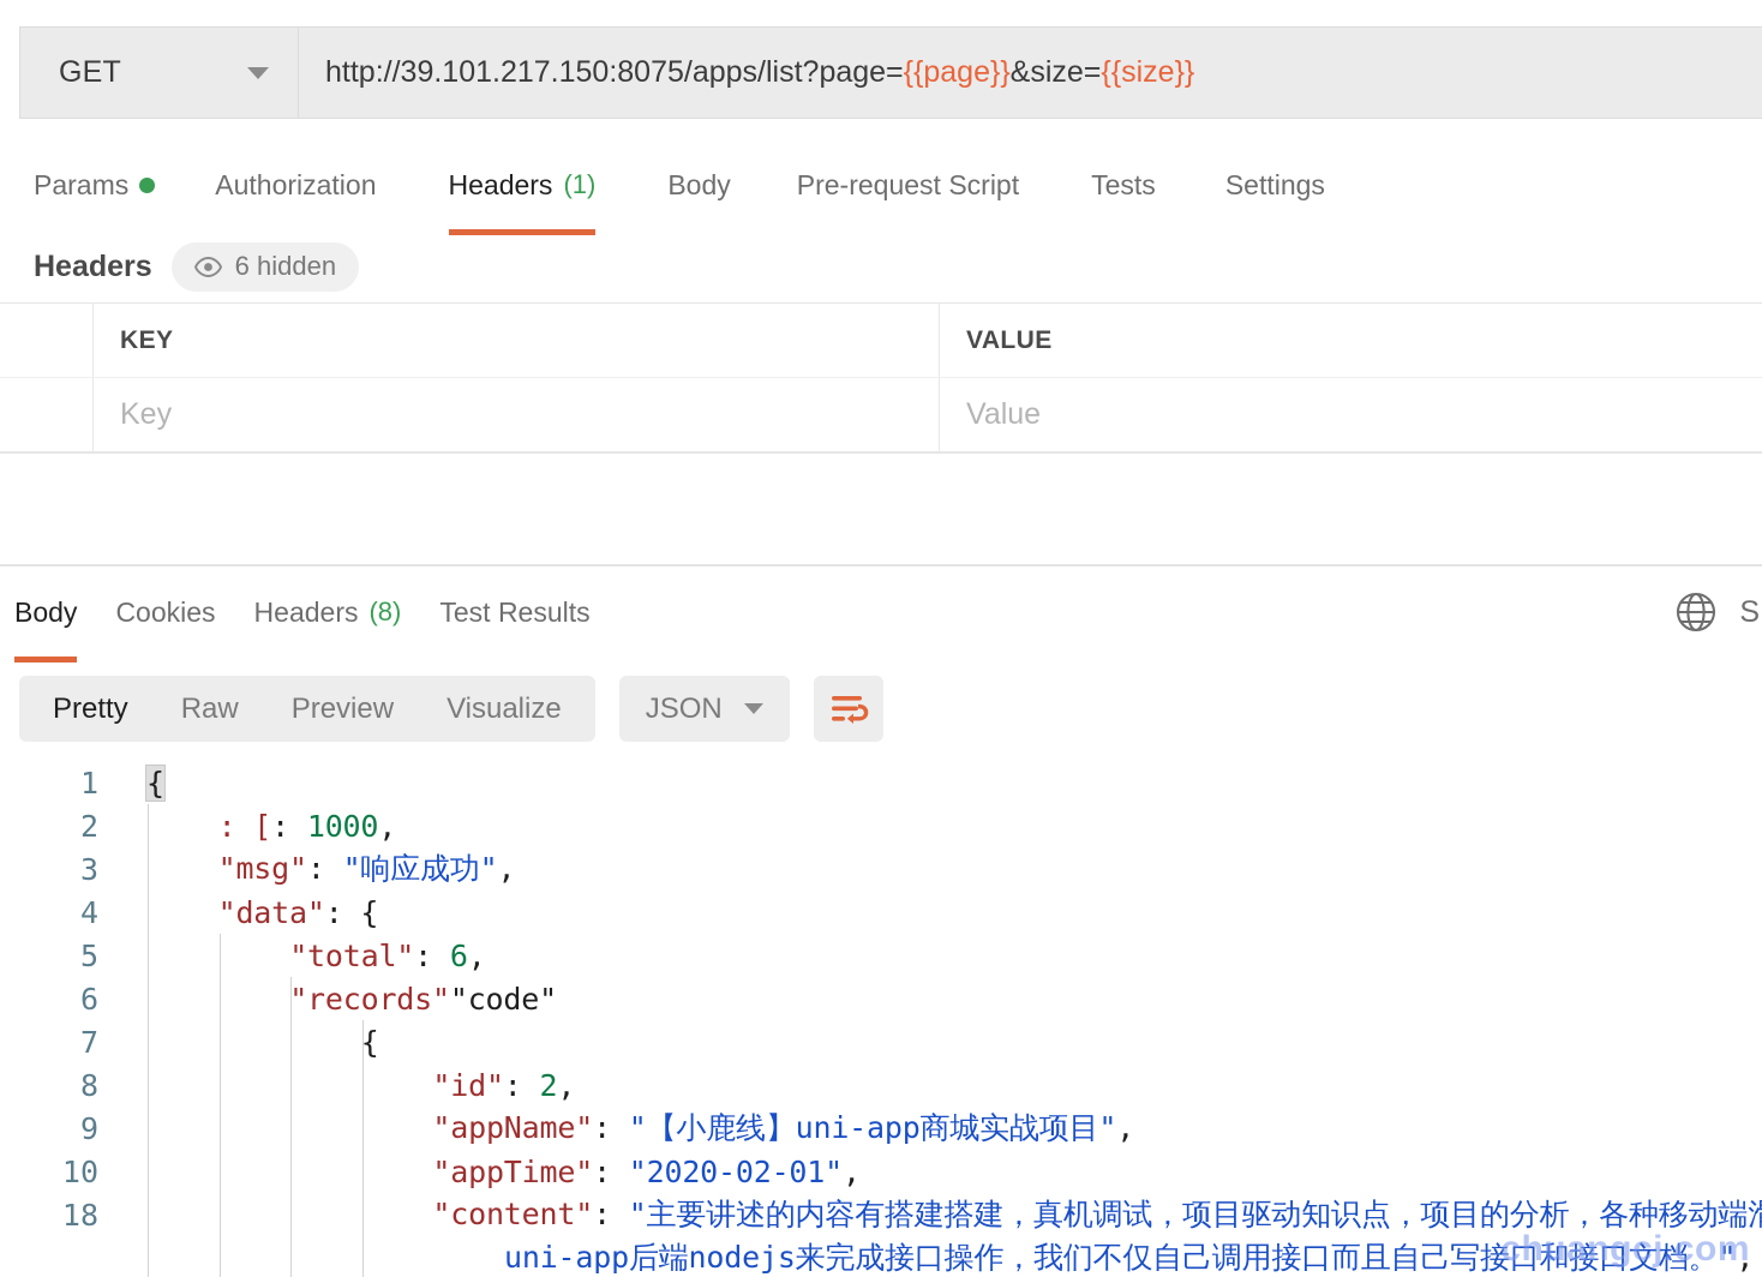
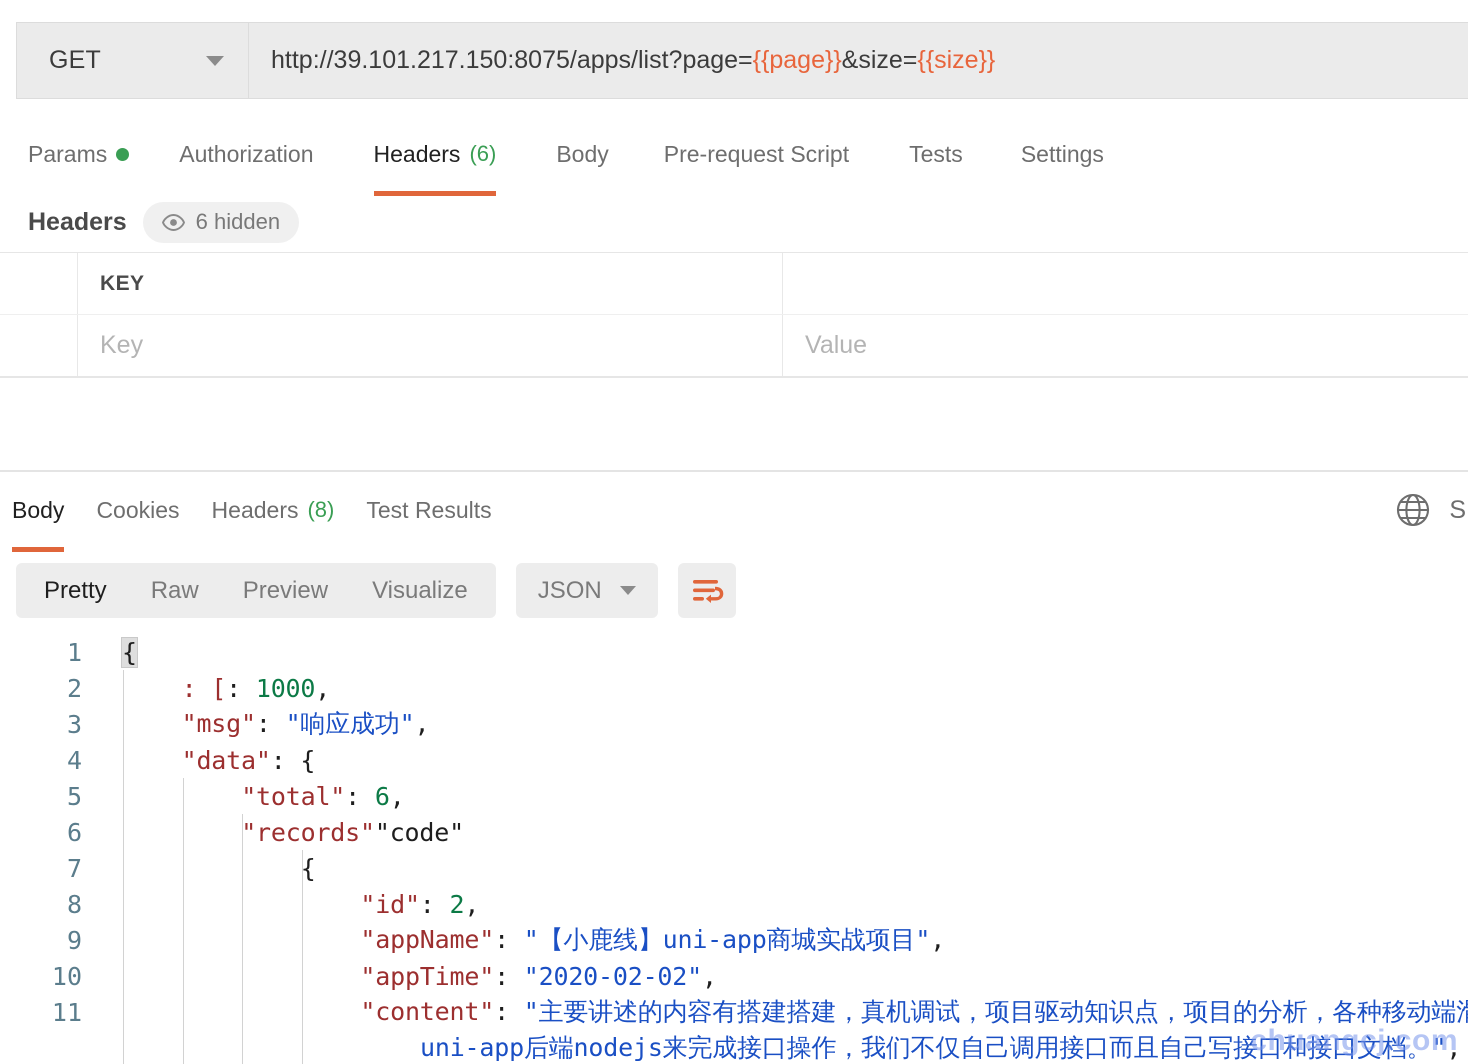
  GET
  http://39.101.217.150:8075/apps/list?page=
  {{page}}
  &size=
  {{size}}
  Params
  Authorization
  Headers
- (1)
+ (6)
  Body
  Pre-request Script
  Tests
  Settings
  Headers
  6 hidden
  KEY
- VALUE
  Key
  Value
  Body
  Cookies
  Headers
  (8)
  Test Results
  S
  Pretty
  Raw
  Preview
  Visualize
  JSON
  1
  {
  2
  : [: 1000,
  3
  "msg": "响应成功",
  4
  "data": {
  5
  "total": 6,
  6
  "records""code"
  7
  {
  8
  "id": 2,
  9
  "appName": "【小鹿线】uni-app商城实战项目",
  10
- "appTime": "2020-02-01",
+ "appTime": "2020-02-02",
- 18
+ 11
  "content": "主要讲述的内容有搭建搭建，真机调试，项目驱动知识点，项目的分析，各种移动端
  uni-app后端nodejs来完成接口操作，我们不仅自己调用接口而且自己写接口和接口文档。",
  chuangcj.com
